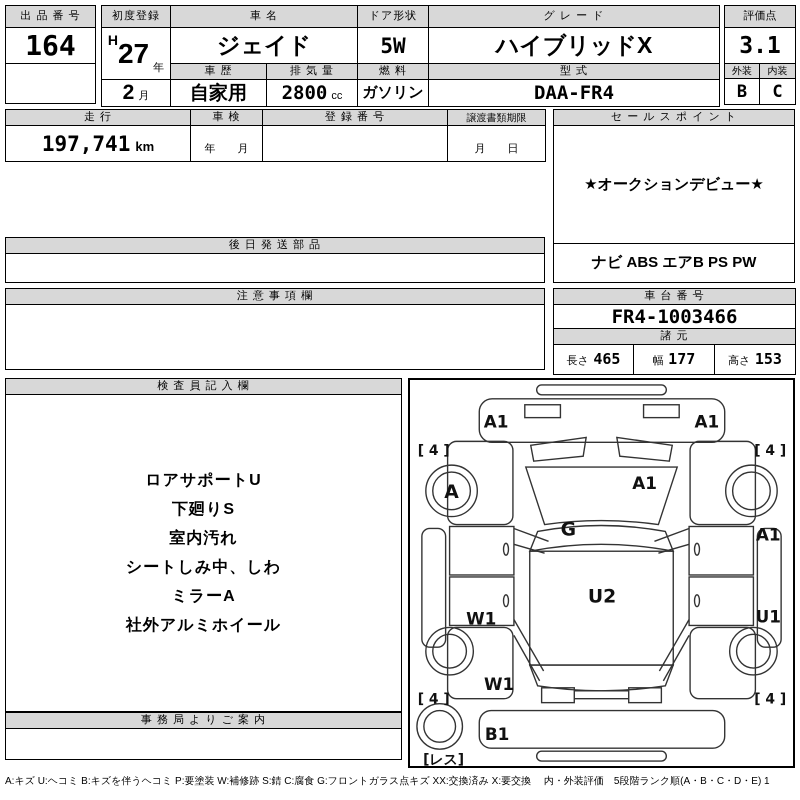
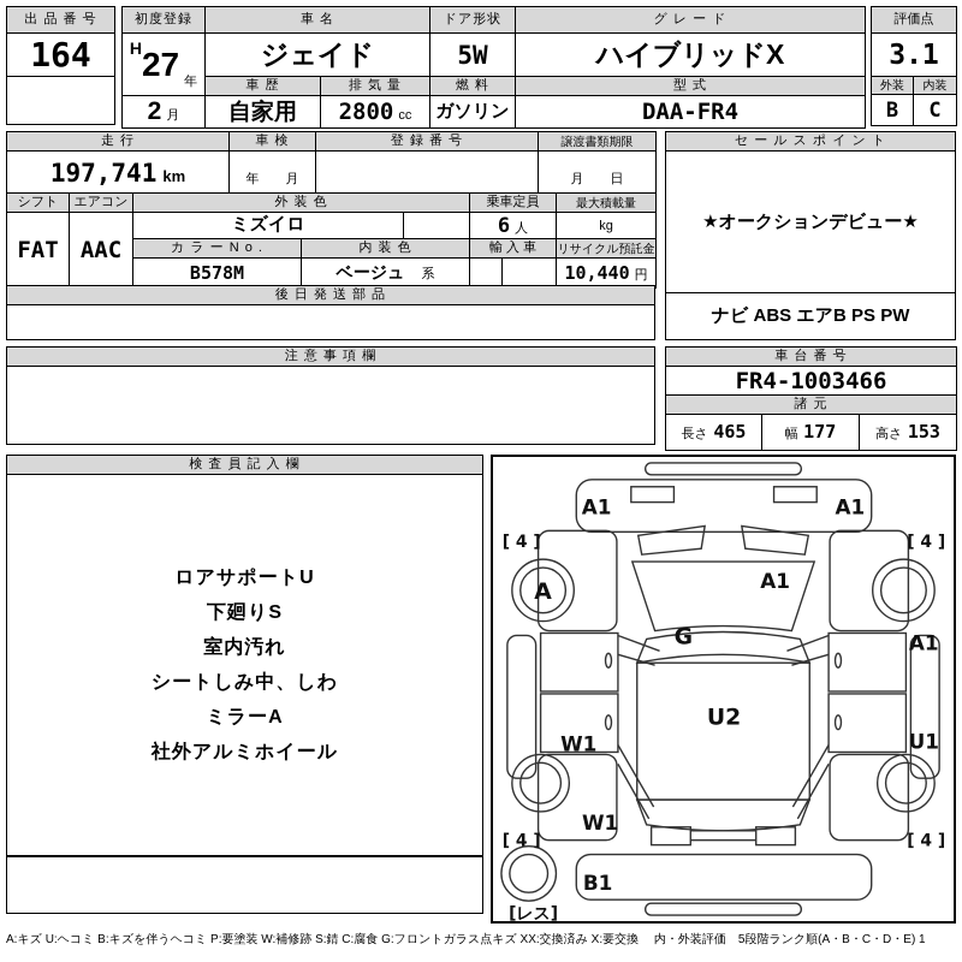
  出 品 番 号
  164
  初度登録	車 名	ドア形状	グ レ ー ド
  H27 年	ジェイド	5W	ハイブリッドX
  車 歴	排 気 量	燃 料	型 式
  2 月	自家用	2800 cc	ガソリン	DAA-FR4
  評価点
  3.1
  外装	内装
  B	C
  走 行	車 検	登 録 番 号	譲渡書類期限
  197,741 km	年 月		月 日
+ シフト	エアコン	外 装 色	乗車定員	最大積載量
+ FAT	AAC	ミズイロ		6 人	kg
+ カ ラ ー N o .	内 装 色	輸 入 車	リサイクル預託金
+ B578M	ベージュ 系		10,440 円
  後 日 発 送 部 品
  セ ー ル ス ポ イ ン ト
  ★オークションデビュー★
  ナビ ABS エアB PS PW
  注 意 事 項 欄
  車 台 番 号
  FR4-1003466
  諸 元
  長さ 465	幅 177	高さ 153
  検 査 員 記 入 欄
  ロアサポートU 下廻りS 室内汚れ シートしみ中、しわ ミラーA 社外アルミホイール
- 事 務 局 よ り ご 案 内
  A1
  A1
  [ 4 ]
  [ 4 ]
  A
  A1
  G
  A1
  W1
  U2
  U1
  W1
  [ 4 ]
  [ 4 ]
  B1
  [レス]
  A:キズ U:ヘコミ B:キズを伴うヘコミ P:要塗装 W:補修跡 S:錆 C:腐食 G:フロントガラス点キズ XX:交換済み X:要交換 内・外装評価 5段階ランク順(A・B・C・D・E) 1
